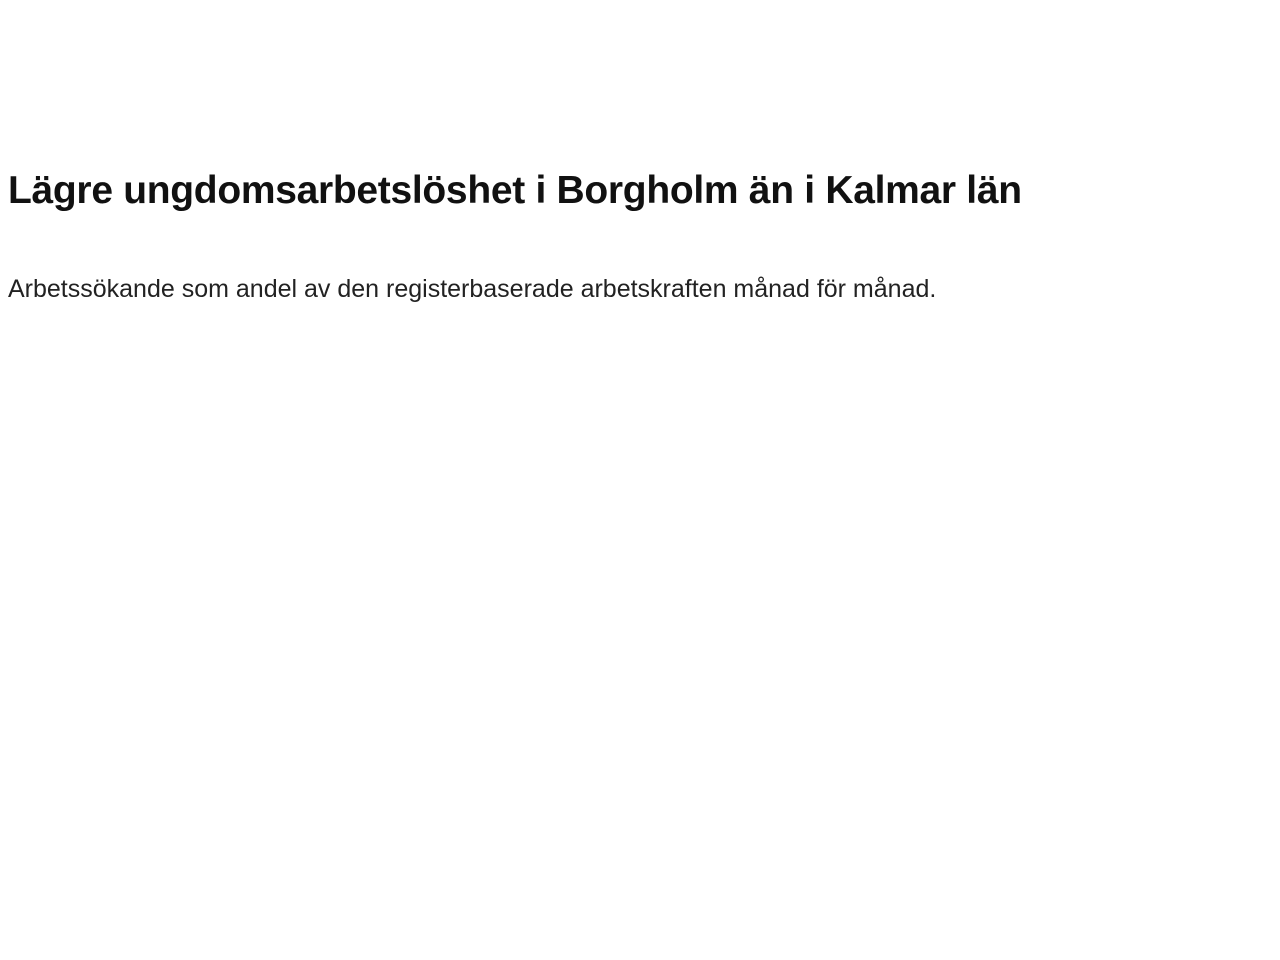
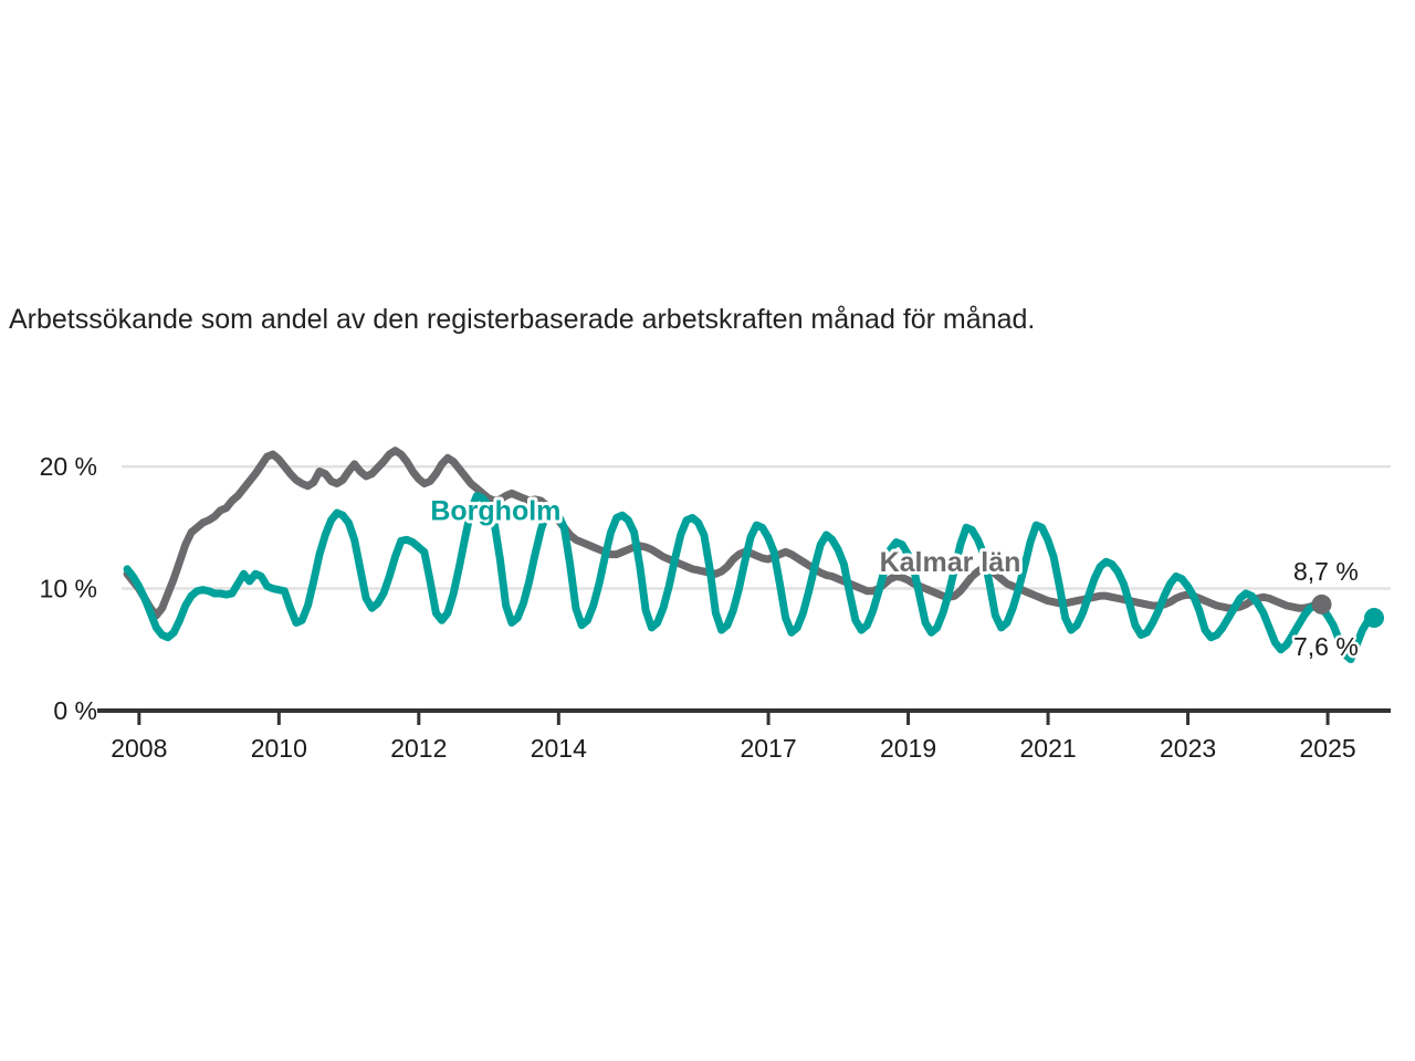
- Lägre ungdomsarbetslöshet i Borgholm än i Kalmar län
  Arbetssökande som andel av den registerbaserade arbetskraften månad för månad.
+ 0 %
+ 10 %
+ 20 %
+ 2008
+ 2010
+ 2012
+ 2014
+ 2017
+ 2019
+ 2021
+ 2023
+ 2025
+ Borgholm
+ Kalmar län
+ 8,7 %
+ 7,6 %
